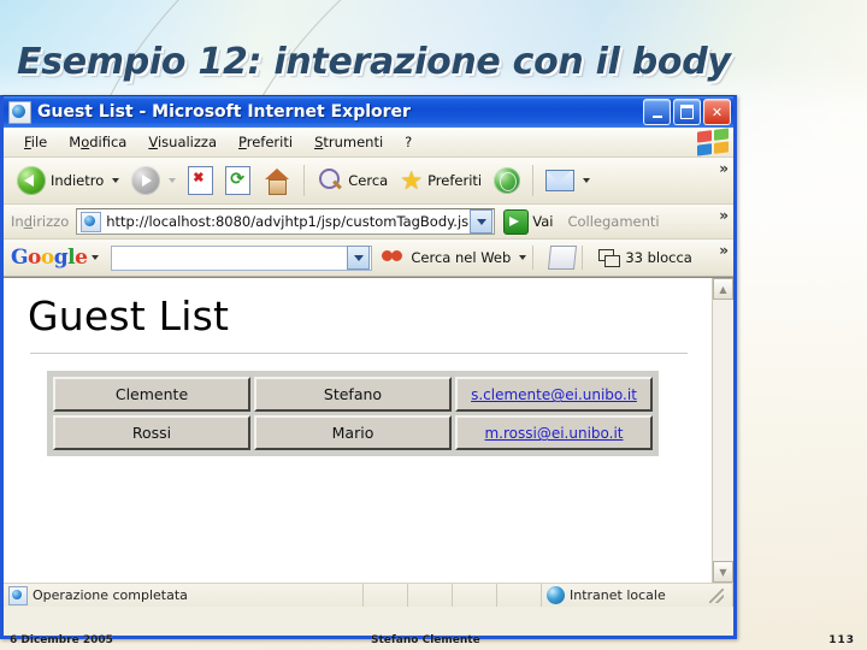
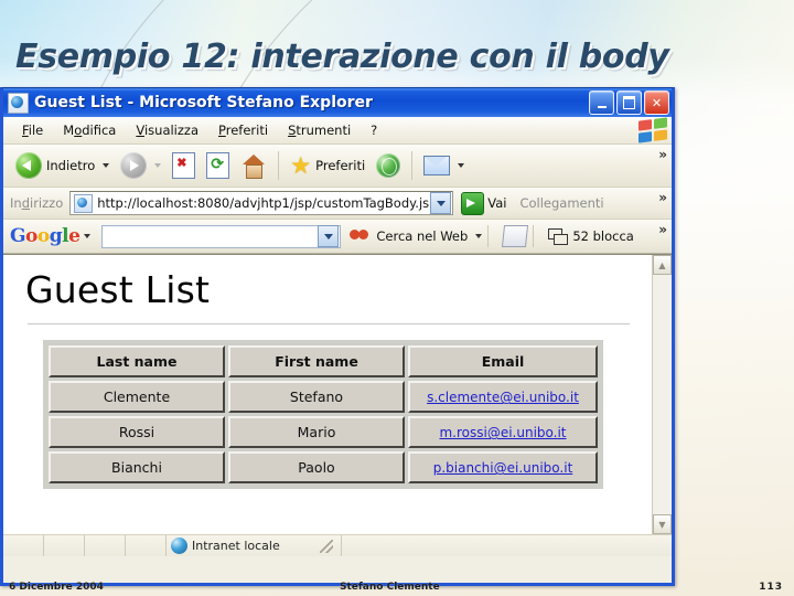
  Esempio 12: interazione con il body
- Guest List - Microsoft Internet Explorer
+ Guest List - Microsoft Stefano Explorer
  ✕
  File
  Modifica
  Visualizza
  Preferiti
  Strumenti
  ?
  Indietro
- Cerca
  ★
  Preferiti
  »
  Indirizzo
  http://localhost:8080/advjhtp1/jsp/customTagBody.js
  Vai
  Collegamenti
  »
  Google
  Cerca nel Web
- 33 blocca
+ 52 blocca
  »
  Guest List
+ Last name	First name	Email
  Clemente	Stefano	s.clemente@ei.unibo.it
  Rossi	Mario	m.rossi@ei.unibo.it
+ Bianchi	Paolo	p.bianchi@ei.unibo.it
  ▲
  ▼
- Operazione completata
  Intranet locale
- 6 Dicembre 2005
+ 6 Dicembre 2004
  Stefano Clemente
  113
